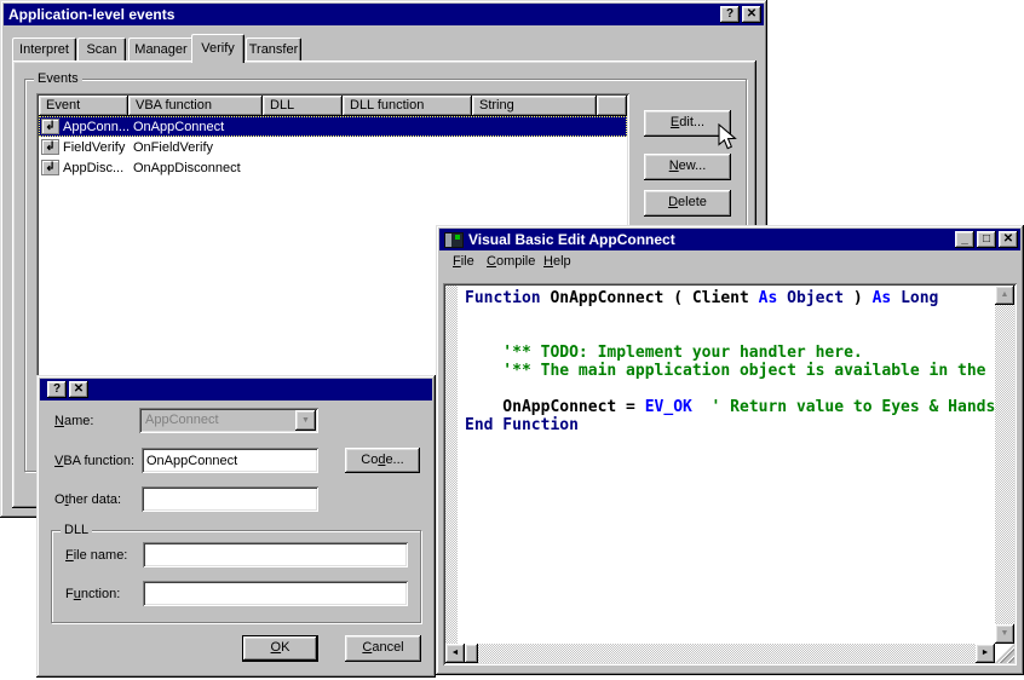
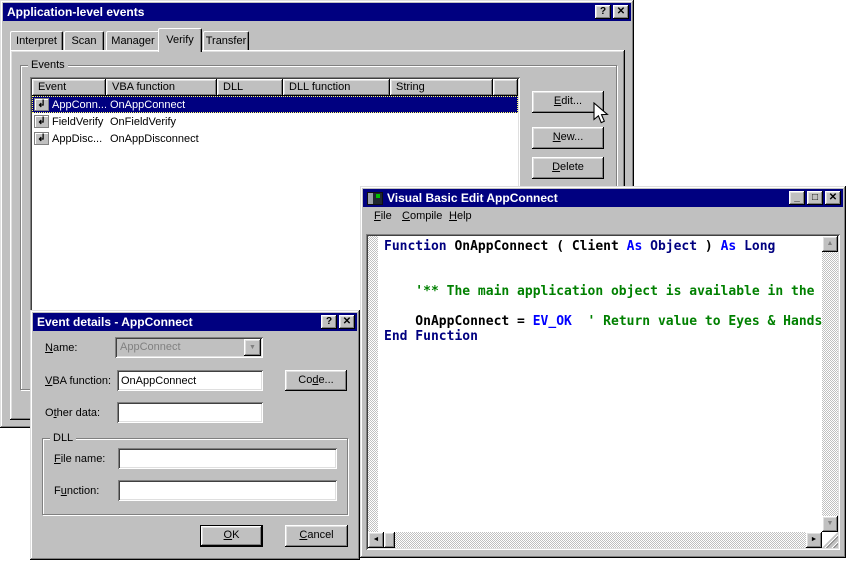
  Application-level events
  ?
  ✕
  Interpret
  Scan
  Manager
  Verify
  Transfer
  Events
  Event
  VBA function
  DLL
  DLL function
  String
  ↲
  AppConn...
  OnAppConnect
  ↲
  FieldVerify
  OnFieldVerify
  ↲
  AppDisc...
  OnAppDisconnect
  Edit...
  New...
  Delete
  Visual Basic Edit AppConnect
  _
  □
  ✕
  File
  Compile
  Help
  Function OnAppConnect ( Client As Object ) As Long
- '** TODO: Implement your handler here.
  '** The main application object is available in the
  OnAppConnect = EV_OK ' Return value to Eyes & Hands
  End Function
+ Event details - AppConnect
  ?
  ✕
  Name:
  AppConnect
  VBA function:
  OnAppConnect
  Code...
  Other data:
  DLL
  File name:
  Function:
  OK
  Cancel
